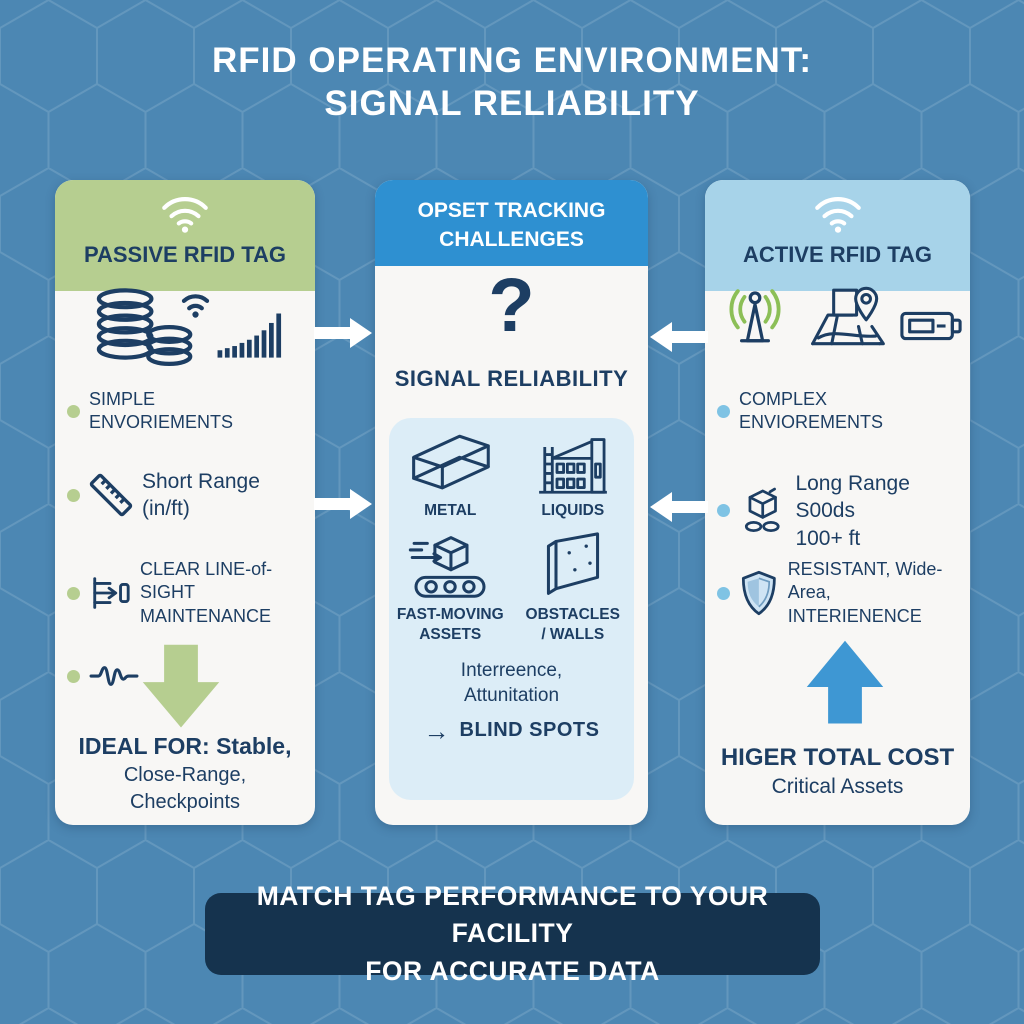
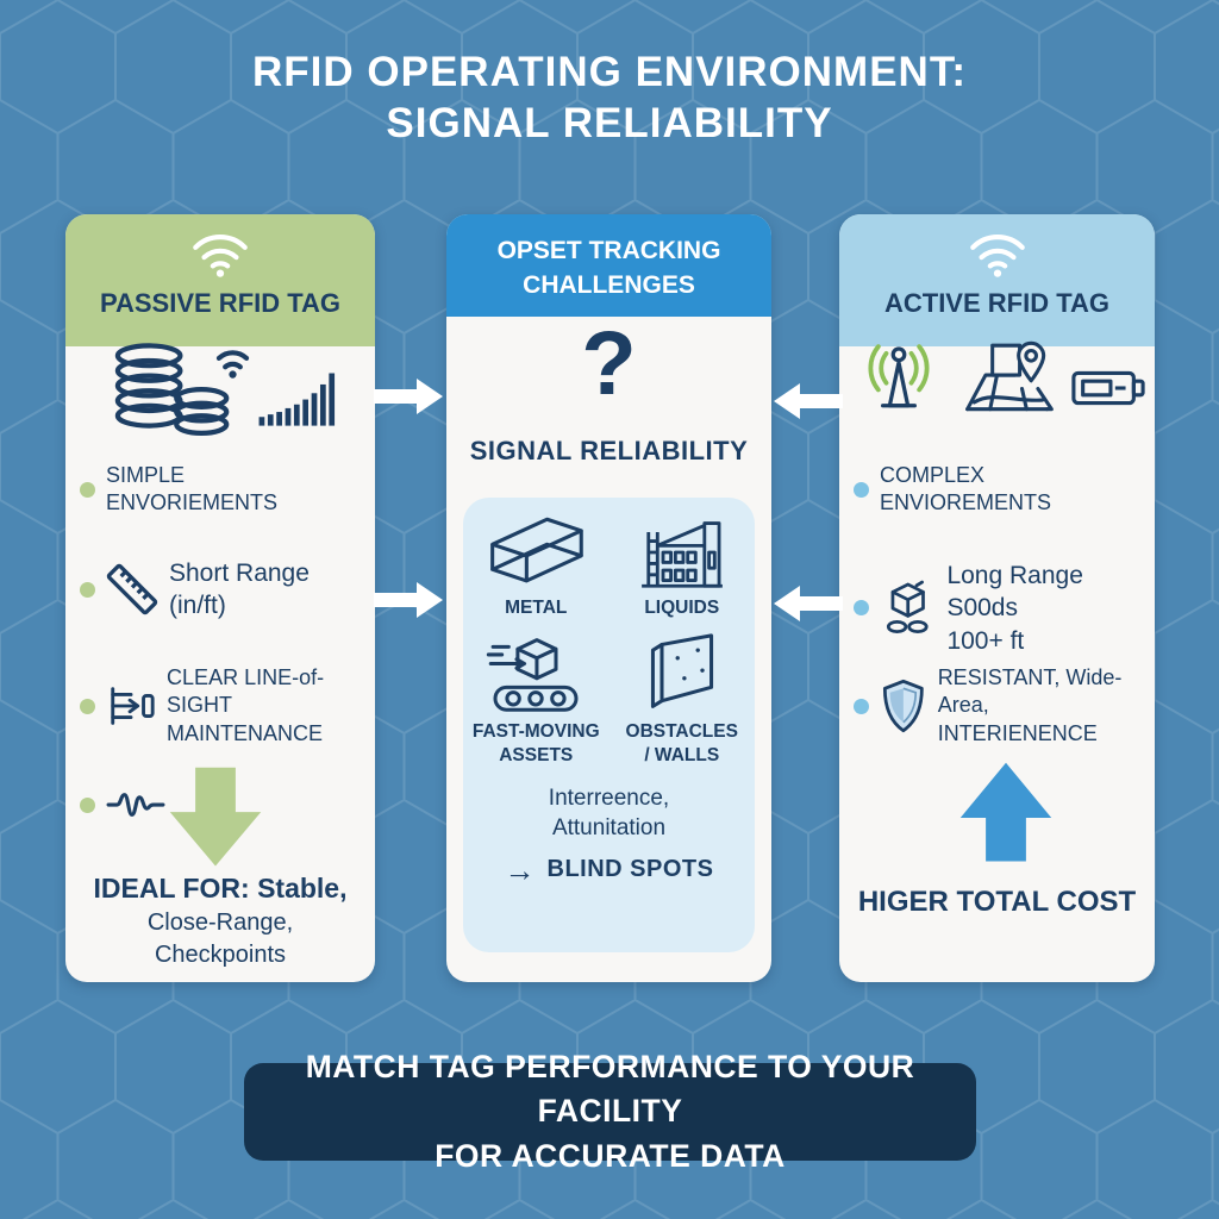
  RFID OPERATING ENVIRONMENT:
  SIGNAL RELIABILITY
  PASSIVE RFID TAG
  SIMPLE
  ENVORIEMENTS
  Short Range
  (in/ft)
  CLEAR LINE-of-SIGHT
  MAINTENANCE
  IDEAL FOR: Stable,
  Close-Range,
  Checkpoints
  OPSET TRACKING
  CHALLENGES
  ?
  SIGNAL RELIABILITY
  METAL
  LIQUIDS
  FAST-MOVING
  ASSETS
  OBSTACLES
  / WALLS
  Interreence,
  Attunitation
  →
  BLIND SPOTS
  ACTIVE RFID TAG
  COMPLEX
  ENVIOREMENTS
  Long Range S00ds
  100+ ft
  RESISTANT, Wide-Area,
  INTERIENENCE
  HIGER TOTAL COST
- Critical Assets
  MATCH TAG PERFORMANCE TO YOUR FACILITY
  FOR ACCURATE DATA
